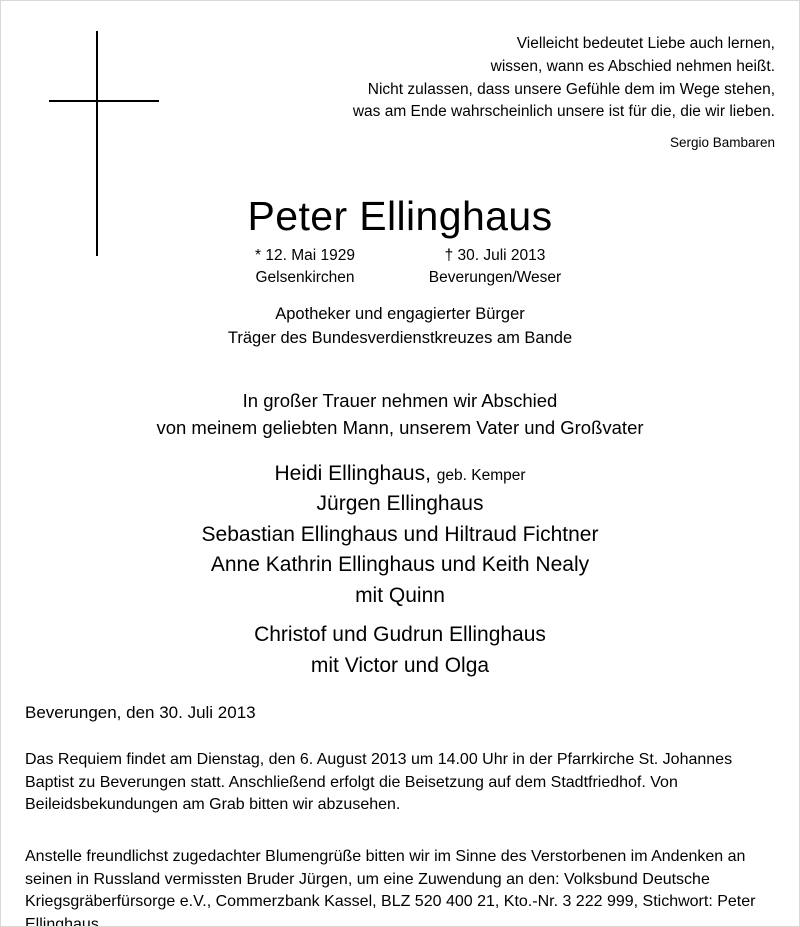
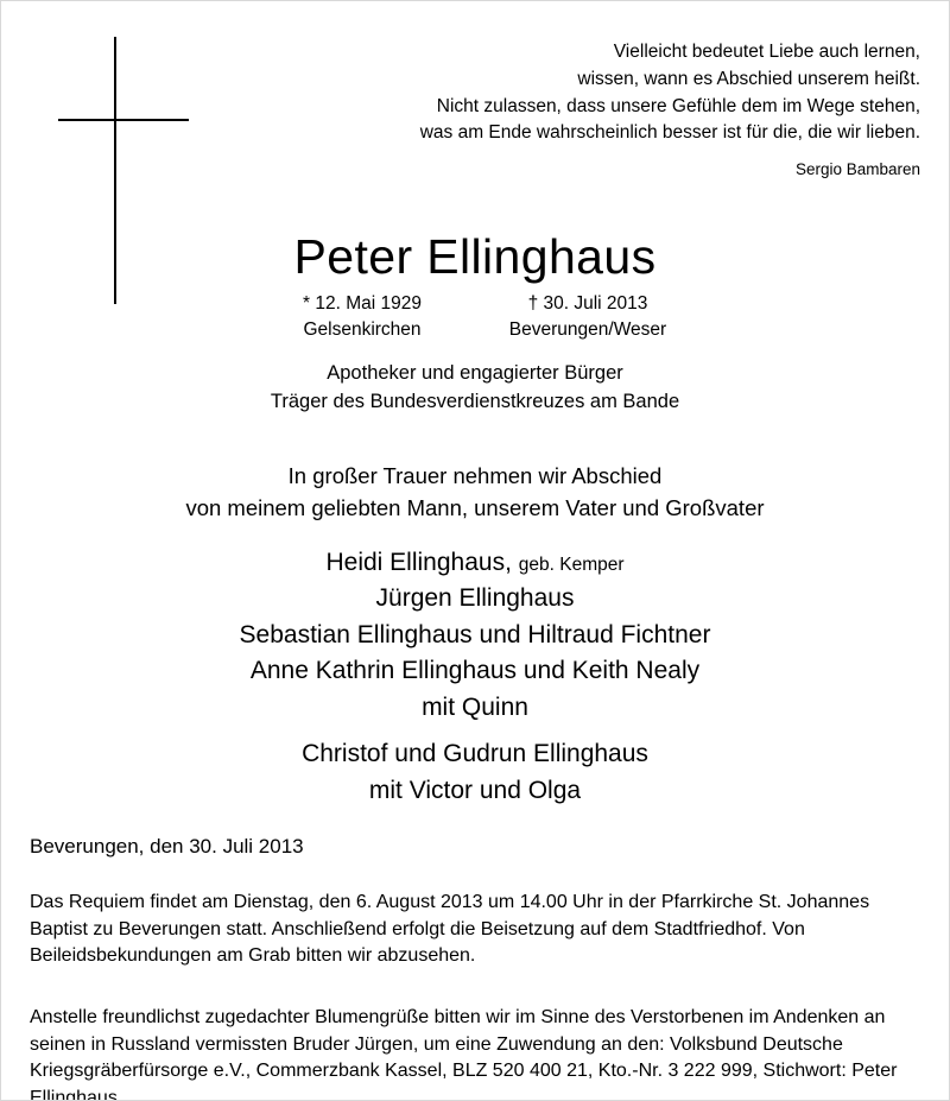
  Vielleicht bedeutet Liebe auch lernen,
- wissen, wann es Abschied nehmen heißt.
+ wissen, wann es Abschied unserem heißt.
  Nicht zulassen, dass unsere Gefühle dem im Wege stehen,
- was am Ende wahrscheinlich unsere ist für die, die wir lieben.
+ was am Ende wahrscheinlich besser ist für die, die wir lieben.
  Sergio Bambaren
  Peter Ellinghaus
  * 12. Mai 1929
  Gelsenkirchen
  † 30. Juli 2013
  Beverungen/Weser
  Apotheker und engagierter Bürger
  Träger des Bundesverdienstkreuzes am Bande
  In großer Trauer nehmen wir Abschied
  von meinem geliebten Mann, unserem Vater und Großvater
  Heidi Ellinghaus, geb. Kemper
  Jürgen Ellinghaus
  Sebastian Ellinghaus und Hiltraud Fichtner
  Anne Kathrin Ellinghaus und Keith Nealy
  mit Quinn
  Christof und Gudrun Ellinghaus
  mit Victor und Olga
  Beverungen, den 30. Juli 2013
  Das Requiem findet am Dienstag, den 6. August 2013 um 14.00 Uhr in der Pfarrkirche St. Johannes Baptist zu Beverungen statt. Anschließend erfolgt die Beisetzung auf dem Stadtfriedhof. Von Beileidsbekundungen am Grab bitten wir abzusehen.
  Anstelle freundlichst zugedachter Blumengrüße bitten wir im Sinne des Verstorbenen im Andenken an seinen in Russland vermissten Bruder Jürgen, um eine Zuwendung an den: Volksbund Deutsche Kriegsgräberfürsorge e.V., Commerzbank Kassel, BLZ 520 400 21, Kto.-Nr. 3 222 999, Stichwort: Peter Ellinghaus.
